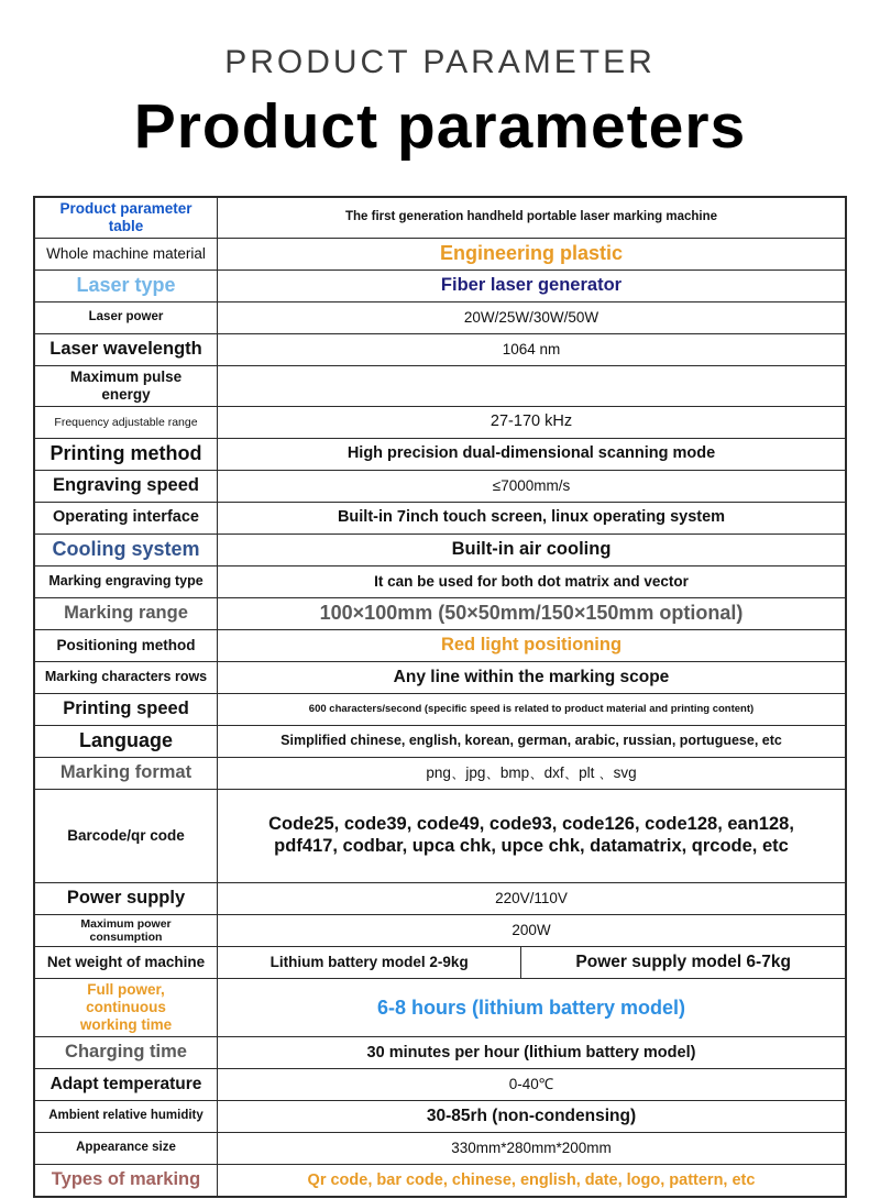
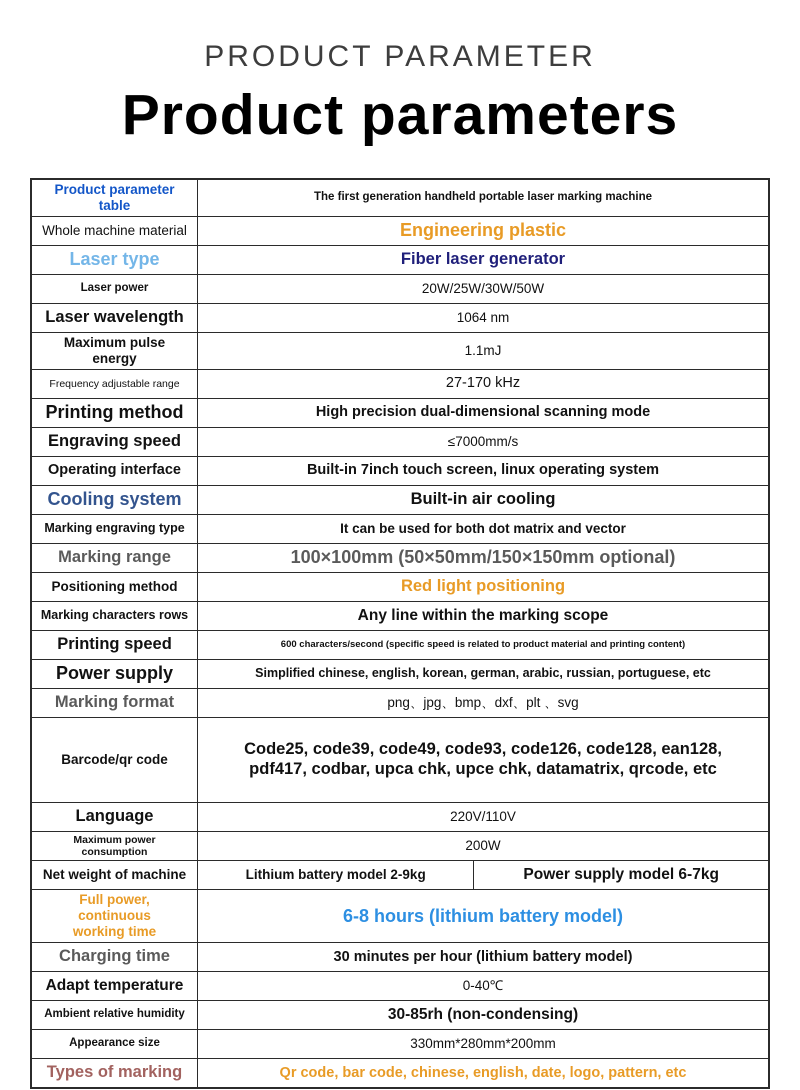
  PRODUCT PARAMETER
  Product parameters
  Product parameter table
  The first generation handheld portable laser marking machine
  Whole machine material
  Engineering plastic
  Laser type
  Fiber laser generator
  Laser power
  20W/25W/30W/50W
  Laser wavelength
  1064 nm
  Maximum pulse energy
+ 1.1mJ
  Frequency adjustable range
  27-170 kHz
  Printing method
  High precision dual-dimensional scanning mode
  Engraving speed
  ≤7000mm/s
  Operating interface
  Built-in 7inch touch screen, linux operating system
  Cooling system
  Built-in air cooling
  Marking engraving type
  It can be used for both dot matrix and vector
  Marking range
  100×100mm (50×50mm/150×150mm optional)
  Positioning method
  Red light positioning
  Marking characters rows
  Any line within the marking scope
  Printing speed
  600 characters/second (specific speed is related to product material and printing content)
- Language
+ Power supply
  Simplified chinese, english, korean, german, arabic, russian, portuguese, etc
  Marking format
  png、jpg、bmp、dxf、plt 、svg
  Barcode/qr code
  Code25, code39, code49, code93, code126, code128, ean128, pdf417, codbar, upca chk, upce chk, datamatrix, qrcode, etc
- Power supply
+ Language
  220V/110V
  Maximum power consumption
  200W
  Net weight of machine
  Lithium battery model 2-9kg
  Power supply model 6-7kg
  Full power, continuous working time
  6-8 hours (lithium battery model)
  Charging time
  30 minutes per hour (lithium battery model)
  Adapt temperature
  0-40℃
  Ambient relative humidity
  30-85rh (non-condensing)
  Appearance size
  330mm*280mm*200mm
  Types of marking
  Qr code, bar code, chinese, english, date, logo, pattern, etc
